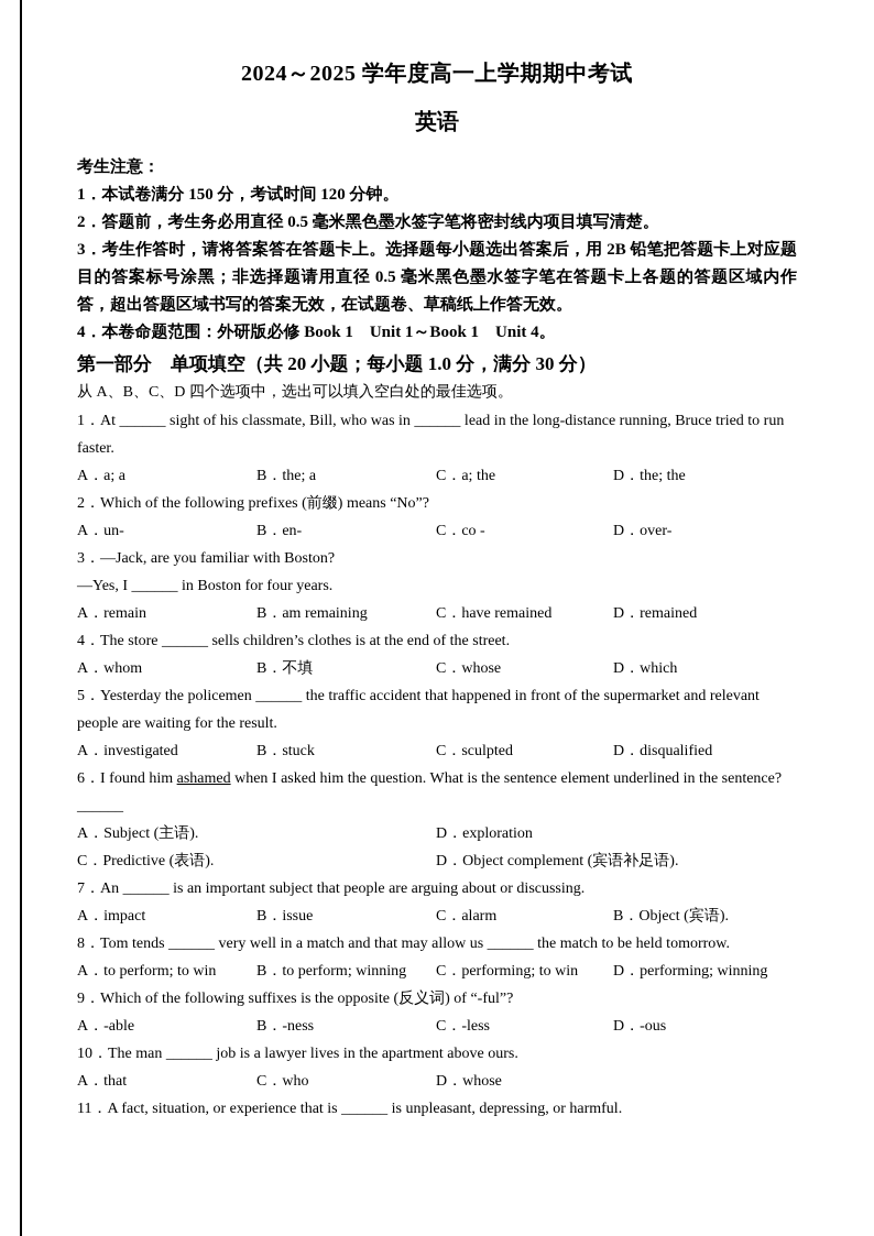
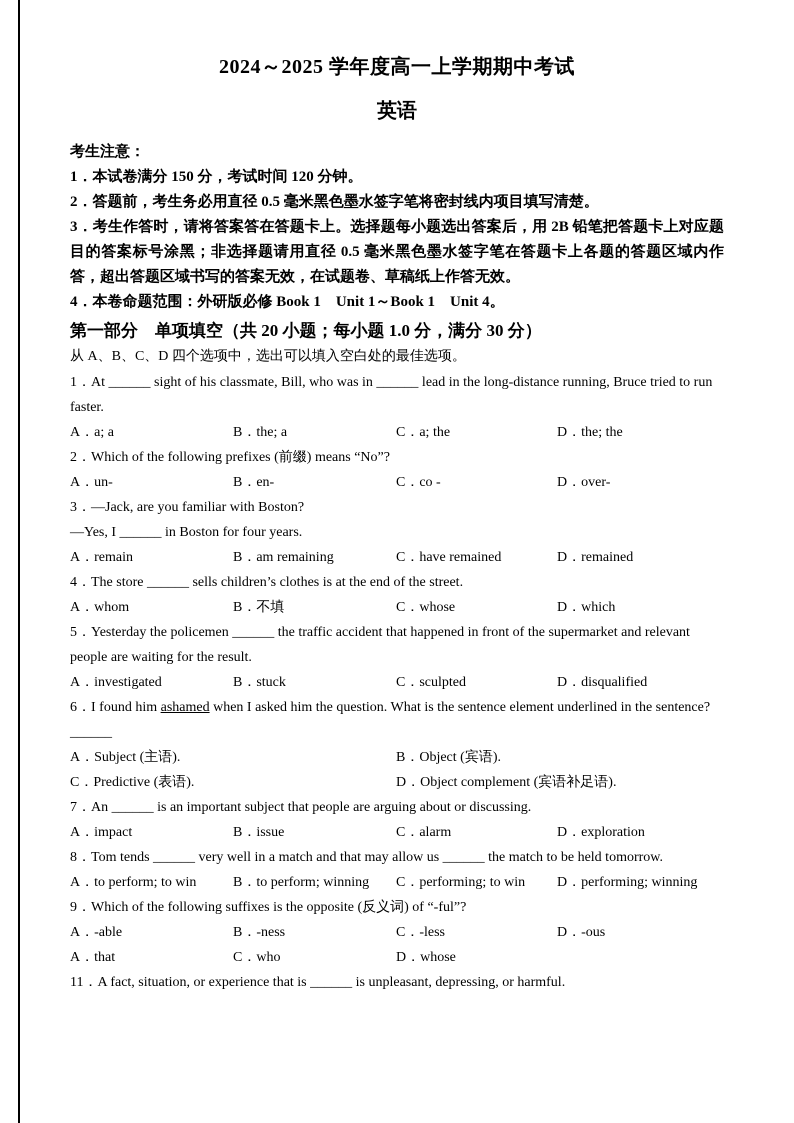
  2024～2025 学年度高一上学期期中考试
  英语
  考生注意：
  1．本试卷满分 150 分，考试时间 120 分钟。
  2．答题前，考生务必用直径 0.5 毫米黑色墨水签字笔将密封线内项目填写清楚。
  3．考生作答时，请将答案答在答题卡上。选择题每小题选出答案后，用 2B 铅笔把答题卡上对应题目的答案标号涂黑；非选择题请用直径 0.5 毫米黑色墨水签字笔在答题卡上各题的答题区域内作答，超出答题区域书写的答案无效，在试题卷、草稿纸上作答无效。
  4．本卷命题范围：外研版必修 Book 1 Unit 1～Book 1 Unit 4。
  第一部分 单项填空（共 20 小题；每小题 1.0 分，满分 30 分）
  从 A、B、C、D 四个选项中，选出可以填入空白处的最佳选项。
  1．At ______ sight of his classmate, Bill, who was in ______ lead in the long-distance running, Bruce tried to run
  faster.
  A．a; a
  B．the; a
  C．a; the
  D．the; the
  2．Which of the following prefixes (前缀) means “No”?
  A．un-
  B．en-
  C．co -
  D．over-
  3．—Jack, are you familiar with Boston?
  —Yes, I ______ in Boston for four years.
  A．remain
  B．am remaining
  C．have remained
  D．remained
  4．The store ______ sells children’s clothes is at the end of the street.
  A．whom
  B．不填
  C．whose
  D．which
  5．Yesterday the policemen ______ the traffic accident that happened in front of the supermarket and relevant
  people are waiting for the result.
  A．investigated
  B．stuck
  C．sculpted
  D．disqualified
  6．I found him ashamed when I asked him the question. What is the sentence element underlined in the sentence?
  ______
  A．Subject (主语).
- D．exploration
+ B．Object (宾语).
  C．Predictive (表语).
  D．Object complement (宾语补足语).
  7．An ______ is an important subject that people are arguing about or discussing.
  A．impact
  B．issue
  C．alarm
- B．Object (宾语).
+ D．exploration
  8．Tom tends ______ very well in a match and that may allow us ______ the match to be held tomorrow.
  A．to perform; to win
  B．to perform; winning
  C．performing; to win
  D．performing; winning
  9．Which of the following suffixes is the opposite (反义词) of “-ful”?
  A．-able
  B．-ness
  C．-less
  D．-ous
- 10．The man ______ job is a lawyer lives in the apartment above ours.
  A．that
  C．who
  D．whose
  11．A fact, situation, or experience that is ______ is unpleasant, depressing, or harmful.
